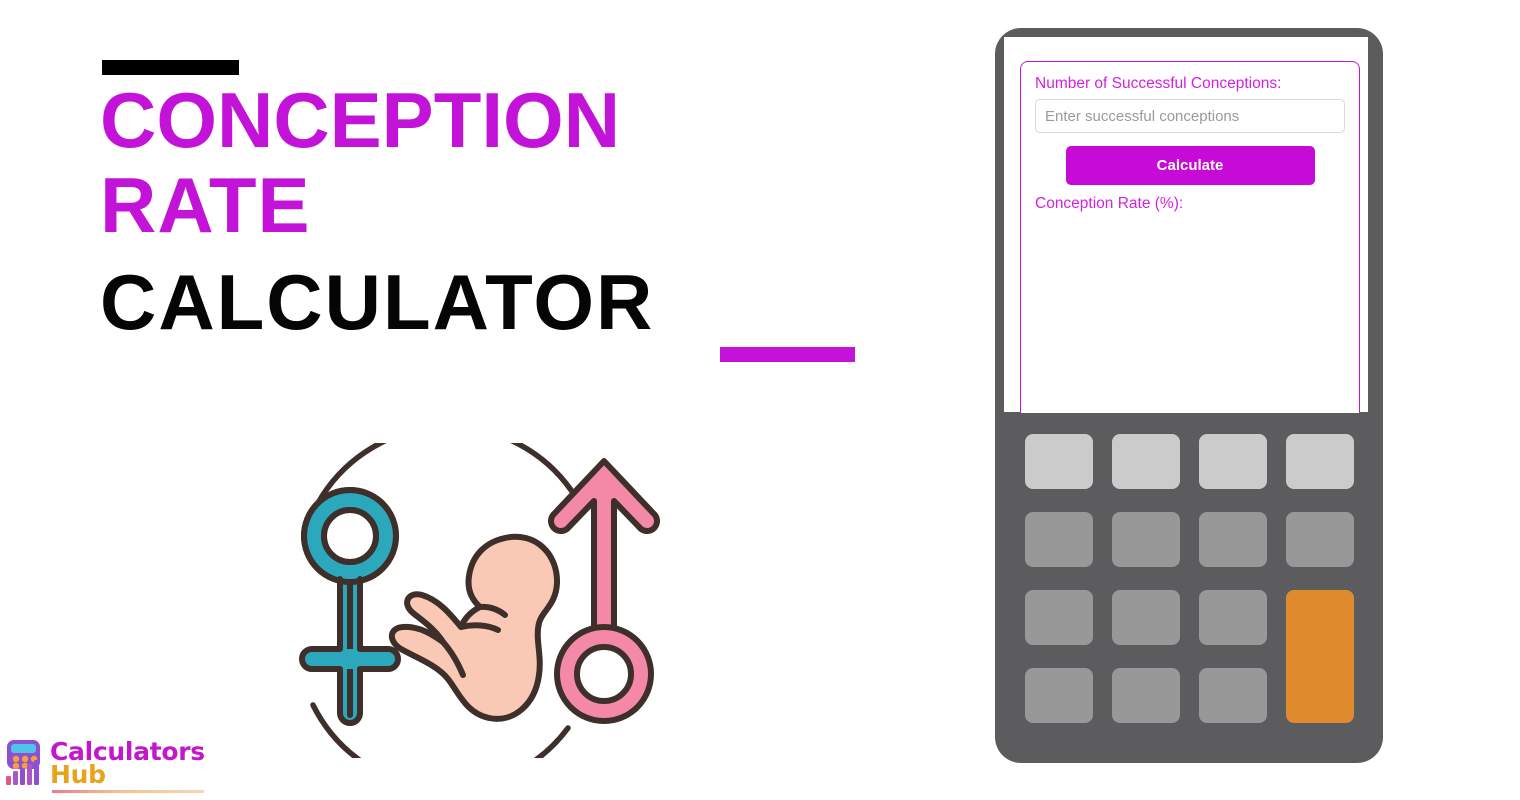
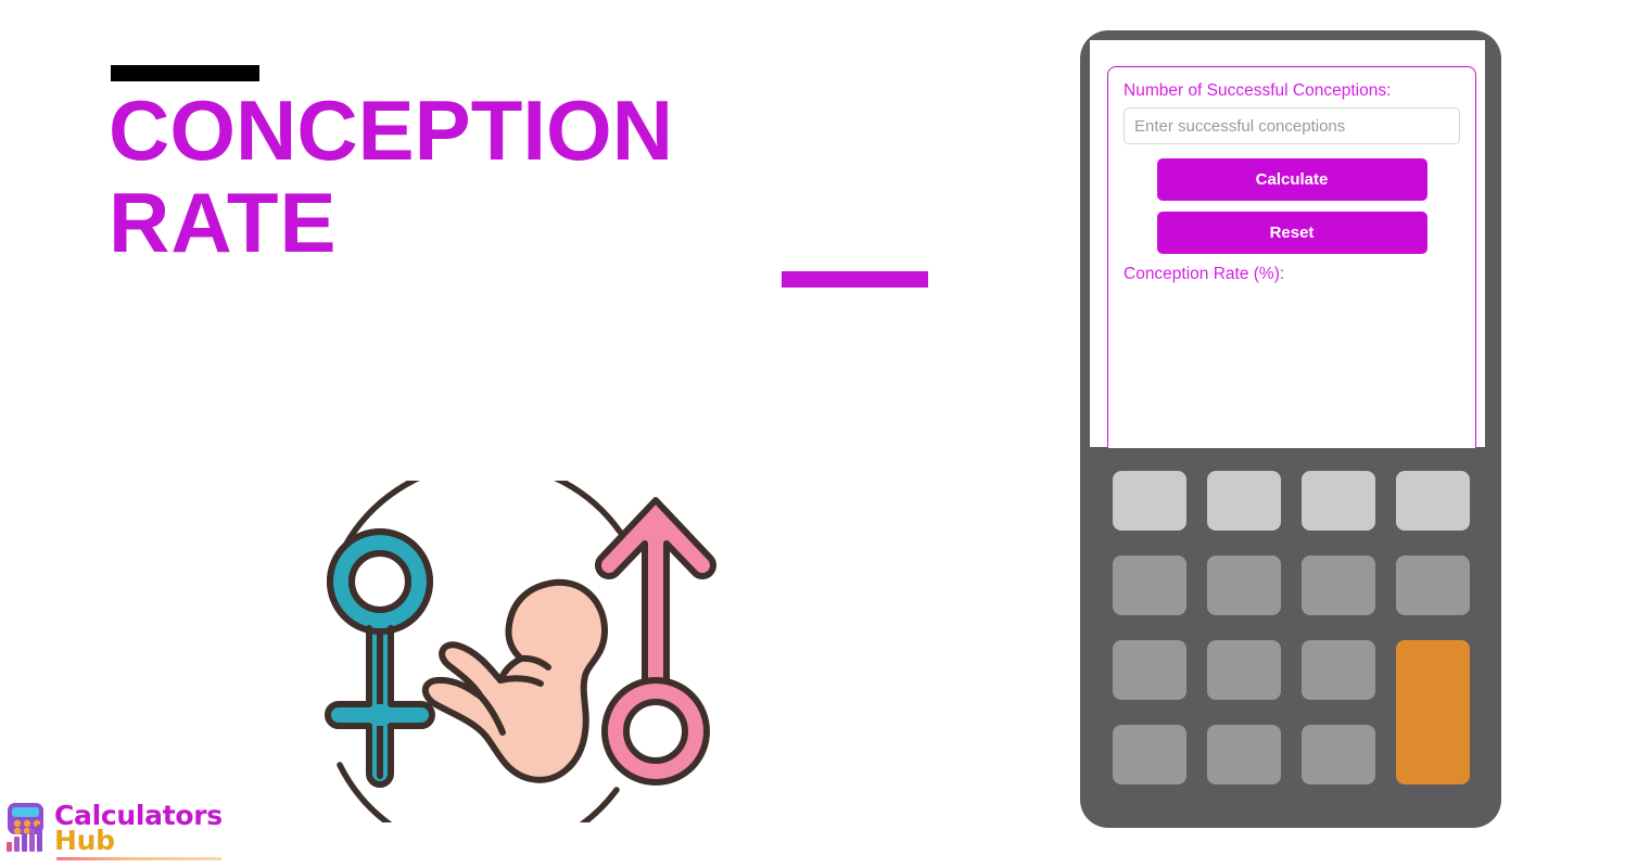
  CONCEPTION
  RATE
- CALCULATOR
  Calculators
  Hub
  Number of Successful Conceptions:
  Enter successful conceptions
  Calculate
+ Reset
  Conception Rate (%):
